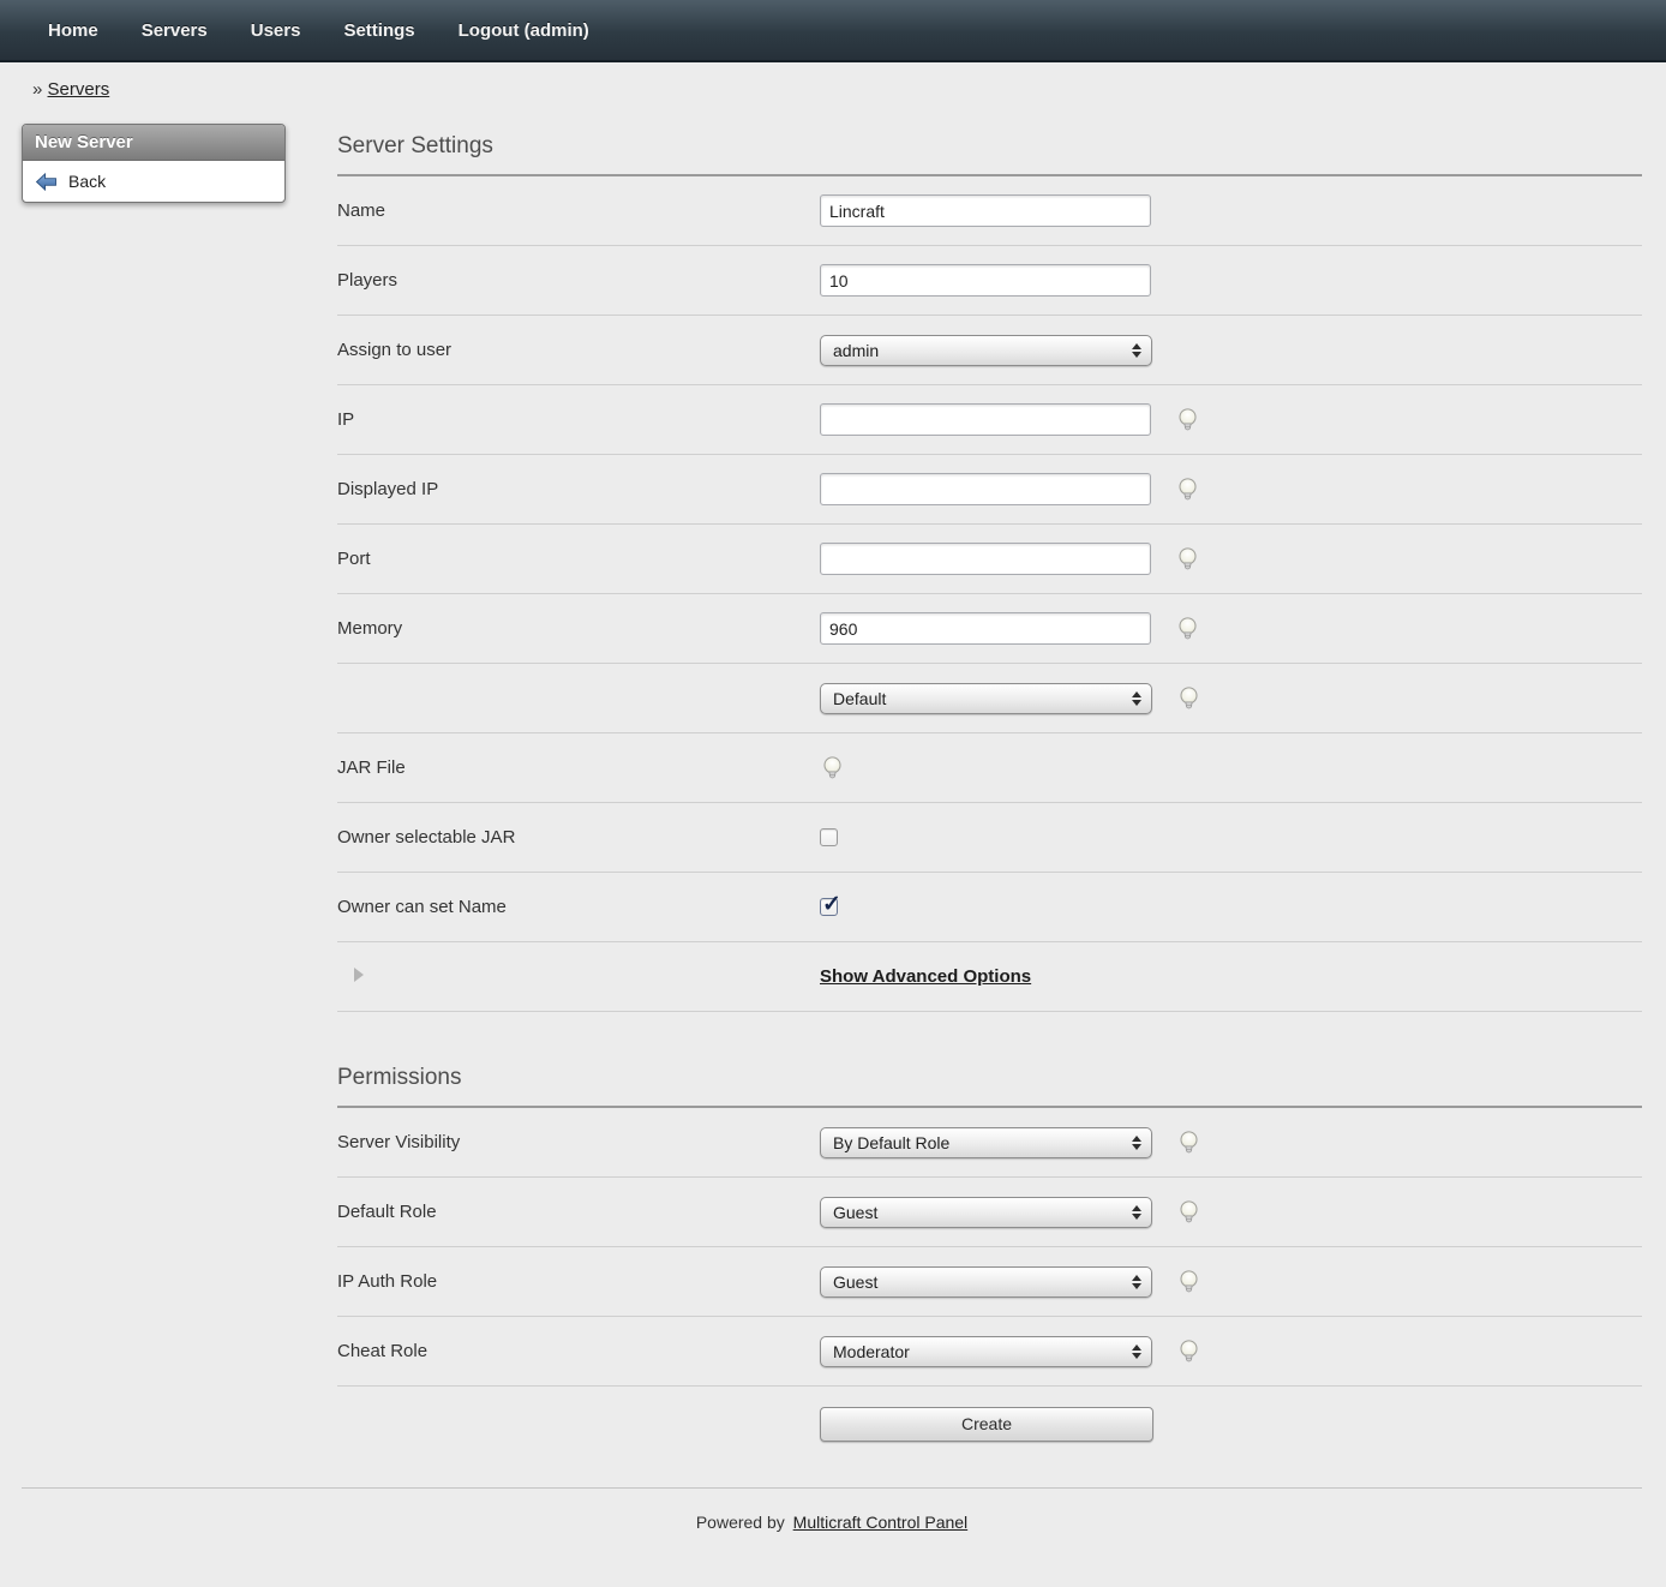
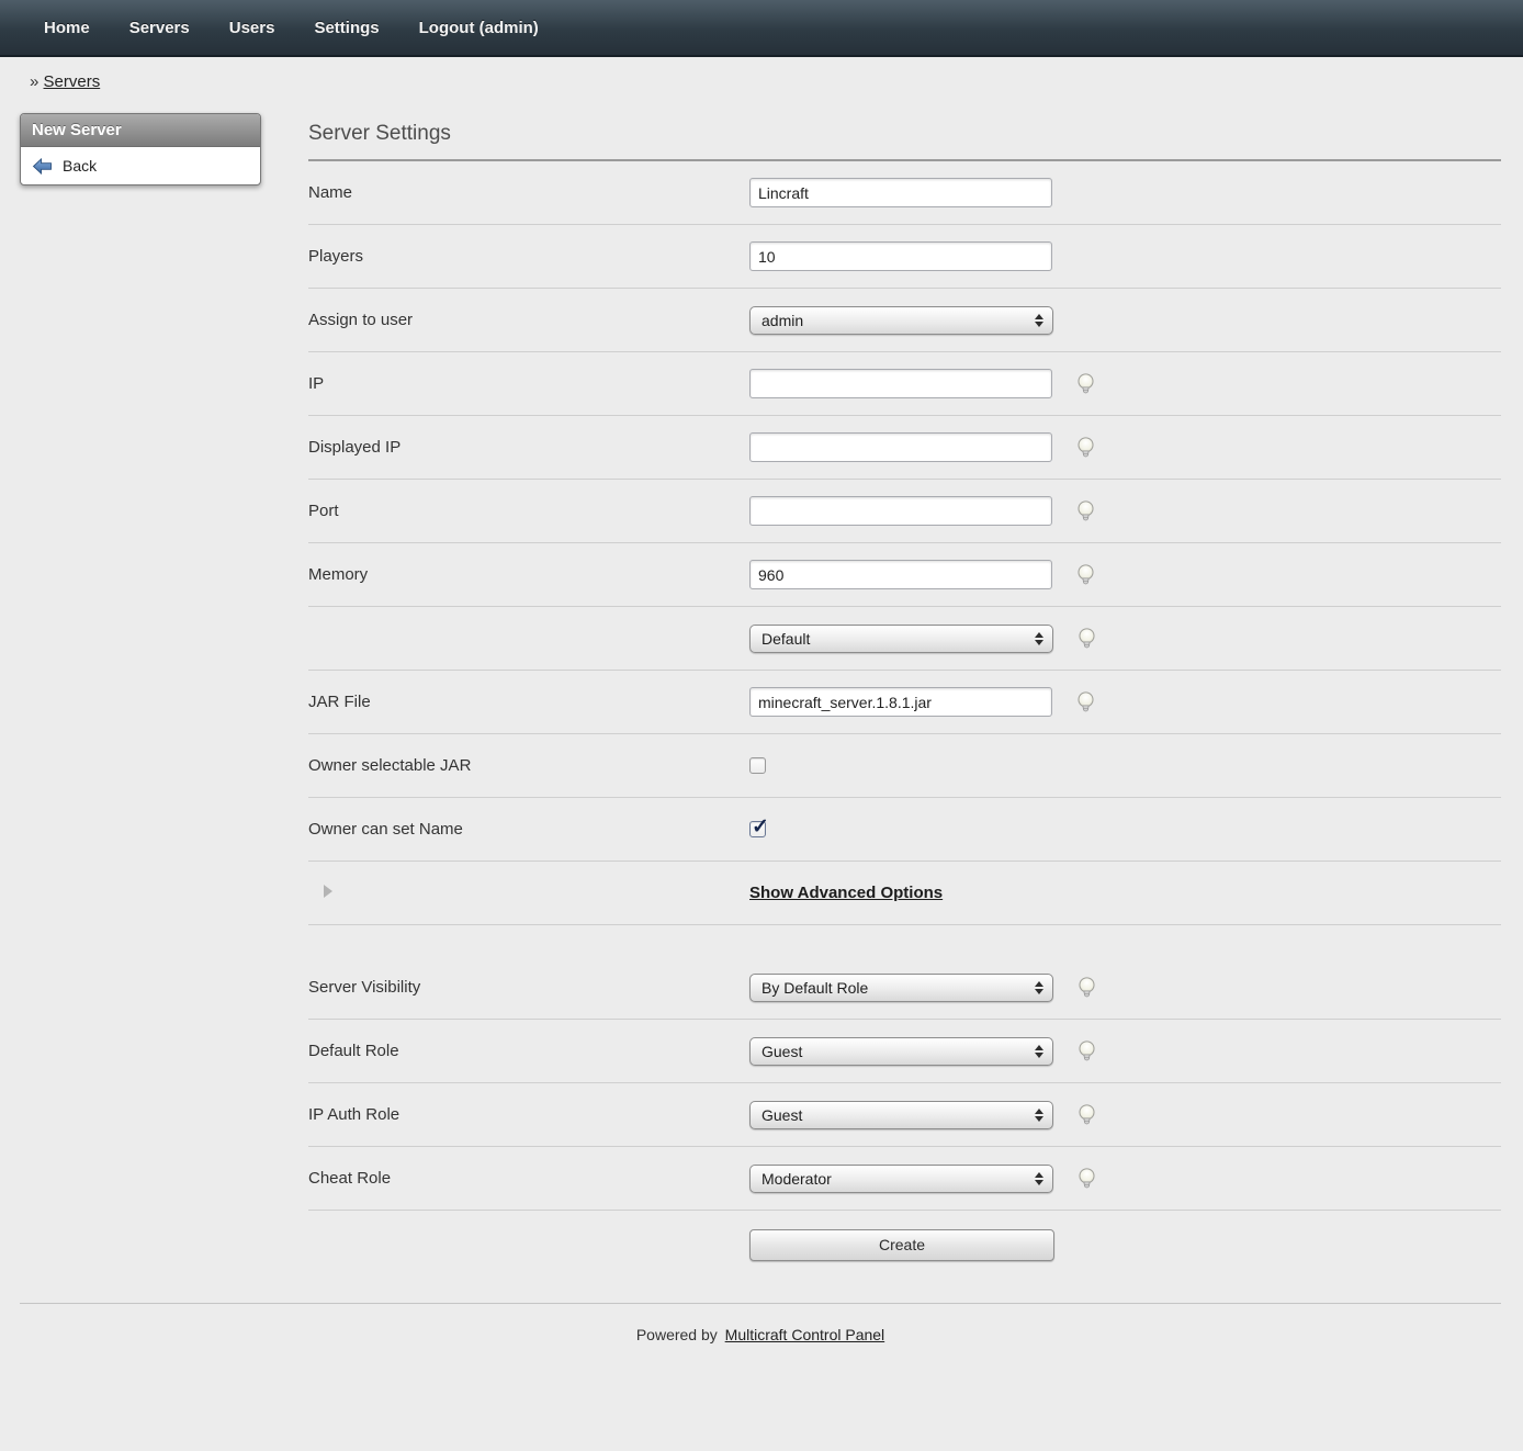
  Home
  Servers
  Users
  Settings
  Logout (admin)
  » Servers
  New Server
  Back
  Server Settings
  Name
  Lincraft
  Players
  10
  Assign to user
  admin
  IP
  Displayed IP
  Port
  Memory
  960
  Default
  JAR File
+ minecraft_server.1.8.1.jar
  Owner selectable JAR
  Owner can set Name
  Show Advanced Options
- Permissions
  Server Visibility
  By Default Role
  Default Role
  Guest
  IP Auth Role
  Guest
  Cheat Role
  Moderator
  Create
  Powered by Multicraft Control Panel
